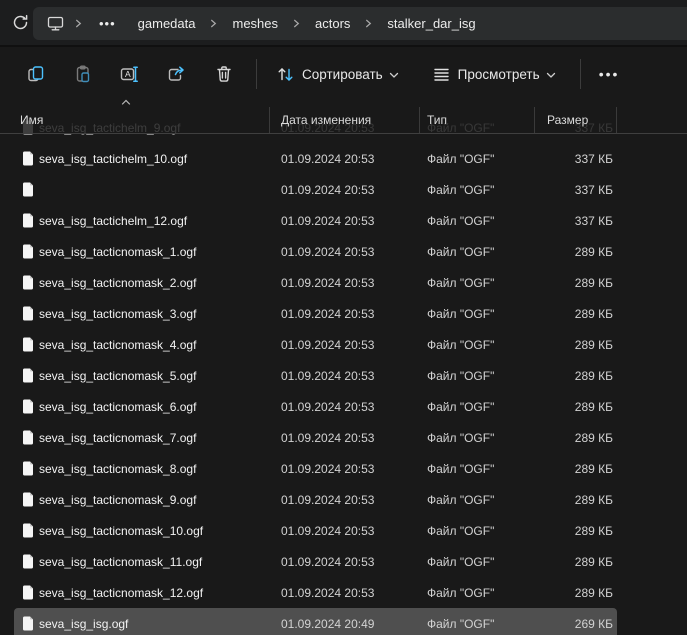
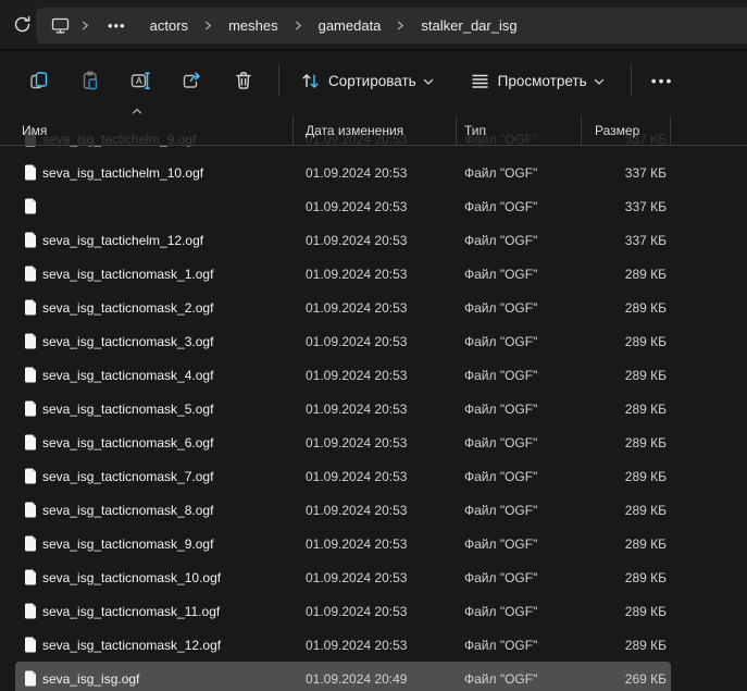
  •••
- gamedata
+ actors
  meshes
- actors
+ gamedata
  stalker_dar_isg
  A
  Сортировать
  Просмотреть
  •••
  seva_isg_tactichelm_9.ogf
  01.09.2024 20:53
  Файл "OGF"
  337 КБ
  seva_isg_tactichelm_10.ogf
  01.09.2024 20:53
  Файл "OGF"
  337 КБ
  01.09.2024 20:53
  Файл "OGF"
  337 КБ
  seva_isg_tactichelm_12.ogf
  01.09.2024 20:53
  Файл "OGF"
  337 КБ
  seva_isg_tacticnomask_1.ogf
  01.09.2024 20:53
  Файл "OGF"
  289 КБ
  seva_isg_tacticnomask_2.ogf
  01.09.2024 20:53
  Файл "OGF"
  289 КБ
  seva_isg_tacticnomask_3.ogf
  01.09.2024 20:53
  Файл "OGF"
  289 КБ
  seva_isg_tacticnomask_4.ogf
  01.09.2024 20:53
  Файл "OGF"
  289 КБ
  seva_isg_tacticnomask_5.ogf
  01.09.2024 20:53
  Файл "OGF"
  289 КБ
  seva_isg_tacticnomask_6.ogf
  01.09.2024 20:53
  Файл "OGF"
  289 КБ
  seva_isg_tacticnomask_7.ogf
  01.09.2024 20:53
  Файл "OGF"
  289 КБ
  seva_isg_tacticnomask_8.ogf
  01.09.2024 20:53
  Файл "OGF"
  289 КБ
  seva_isg_tacticnomask_9.ogf
  01.09.2024 20:53
  Файл "OGF"
  289 КБ
  seva_isg_tacticnomask_10.ogf
  01.09.2024 20:53
  Файл "OGF"
  289 КБ
  seva_isg_tacticnomask_11.ogf
  01.09.2024 20:53
  Файл "OGF"
  289 КБ
  seva_isg_tacticnomask_12.ogf
  01.09.2024 20:53
  Файл "OGF"
  289 КБ
  seva_isg_isg.ogf
  01.09.2024 20:49
  Файл "OGF"
  269 КБ
  Имя
  Дата изменения
  Тип
  Размер
